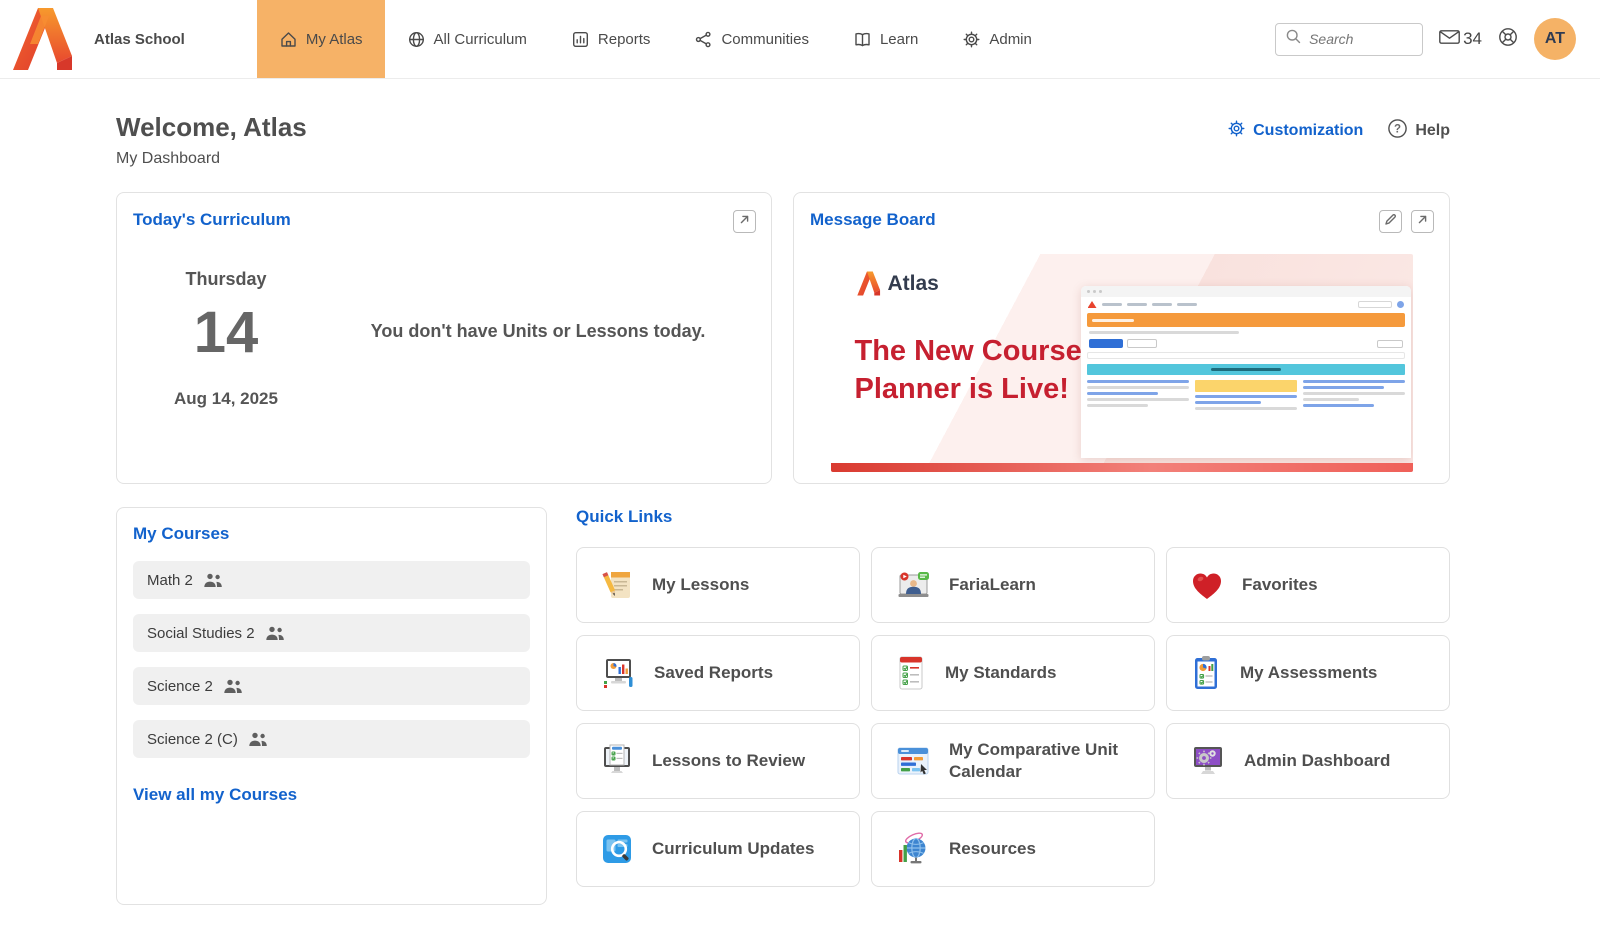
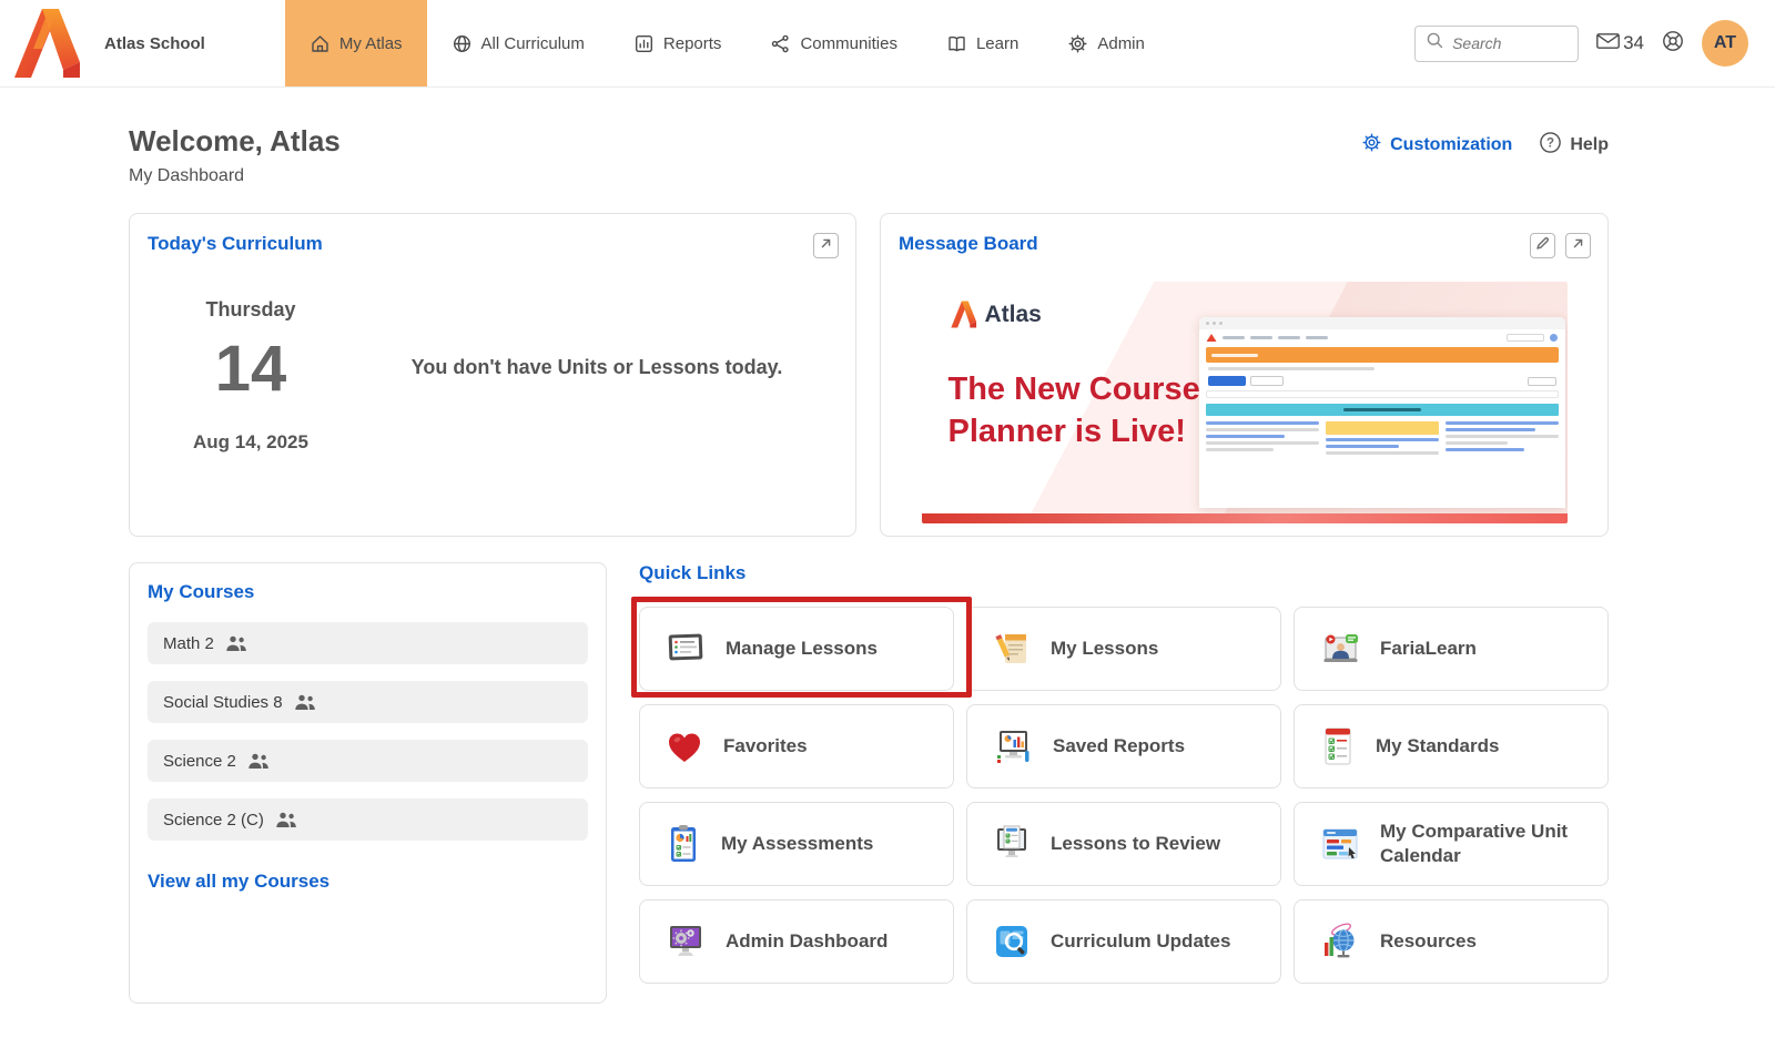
  Atlas School
  My Atlas
  All Curriculum
  Reports
  Communities
  Learn
  Admin
  Search
  34
  AT
  Welcome, Atlas
  My Dashboard
  Customization
  ?
  Help
  Today's Curriculum
  Thursday
  14
  Aug 14, 2025
  You don't have Units or Lessons today.
  Message Board
  Atlas
  The New Course
  Planner is Live!
  My Courses
  Math 2
- Social Studies 2
+ Social Studies 8
  Science 2
  Science 2 (C)
  View all my Courses
  Quick Links
+ Manage Lessons
  My Lessons
  FariaLearn
  Favorites
  Saved Reports
  My Standards
  My Assessments
  Lessons to Review
  My Comparative Unit Calendar
  Admin Dashboard
  Curriculum Updates
  Resources
